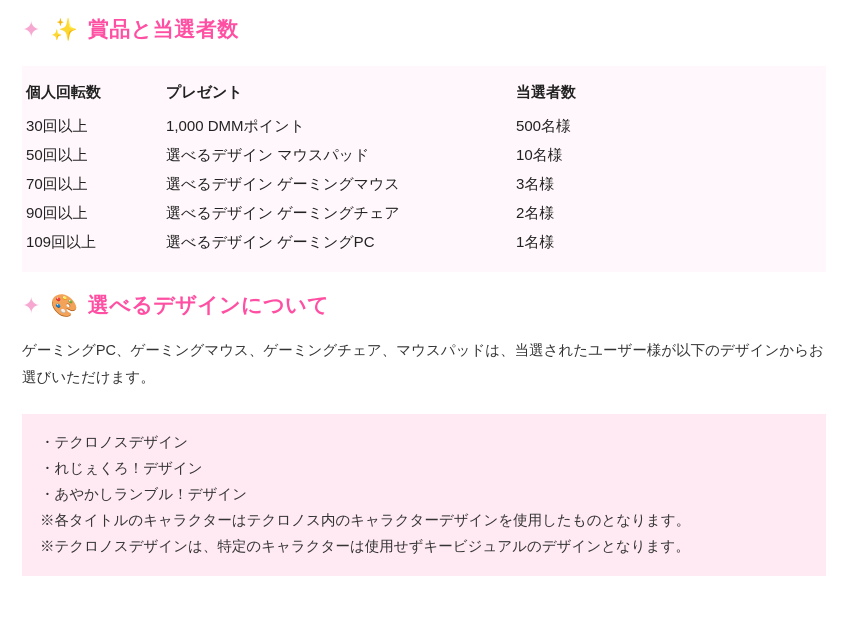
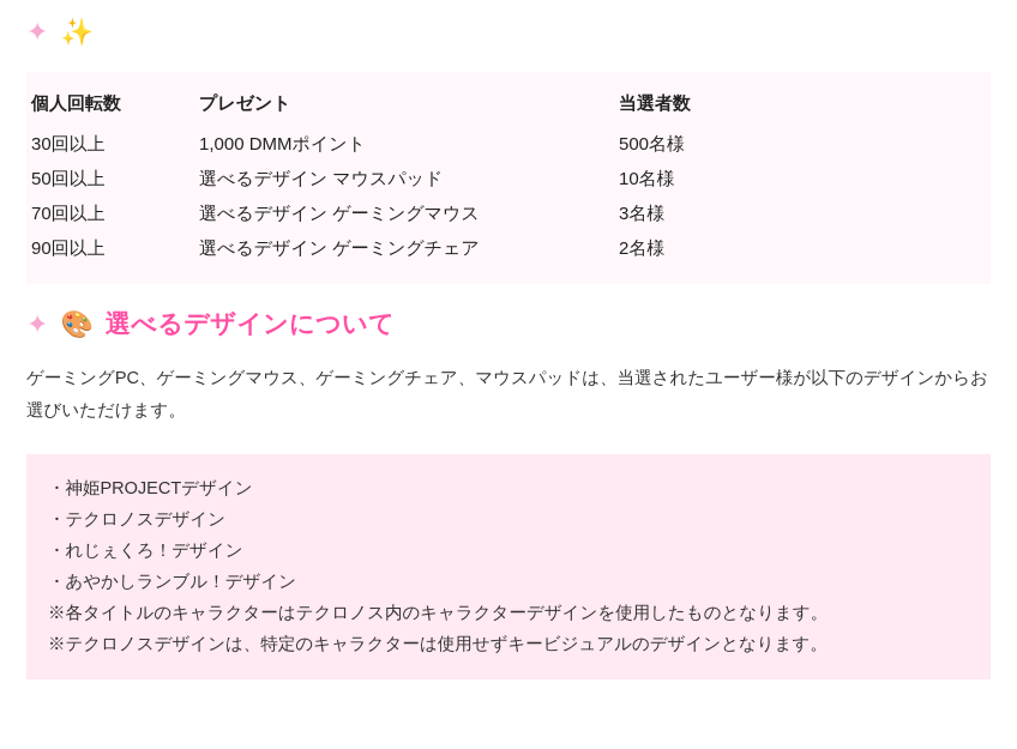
  ✦
  ✨
- 賞品と当選者数
  個人回転数	プレゼント	当選者数
  30回以上	1,000 DMMポイント	500名様
  50回以上	選べるデザイン マウスパッド	10名様
  70回以上	選べるデザイン ゲーミングマウス	3名様
  90回以上	選べるデザイン ゲーミングチェア	2名様
- 109回以上	選べるデザイン ゲーミングPC	1名様
  ✦
  🎨
  選べるデザインについて
  ゲーミングPC、ゲーミングマウス、ゲーミングチェア、マウスパッドは、当選されたユーザー様が以下のデザインからお選びいただけます。
+ ・神姫PROJECTデザイン
  ・テクロノスデザイン
  ・れじぇくろ！デザイン
  ・あやかしランブル！デザイン
  ※各タイトルのキャラクターはテクロノス内のキャラクターデザインを使用したものとなります。
  ※テクロノスデザインは、特定のキャラクターは使用せずキービジュアルのデザインとなります。
